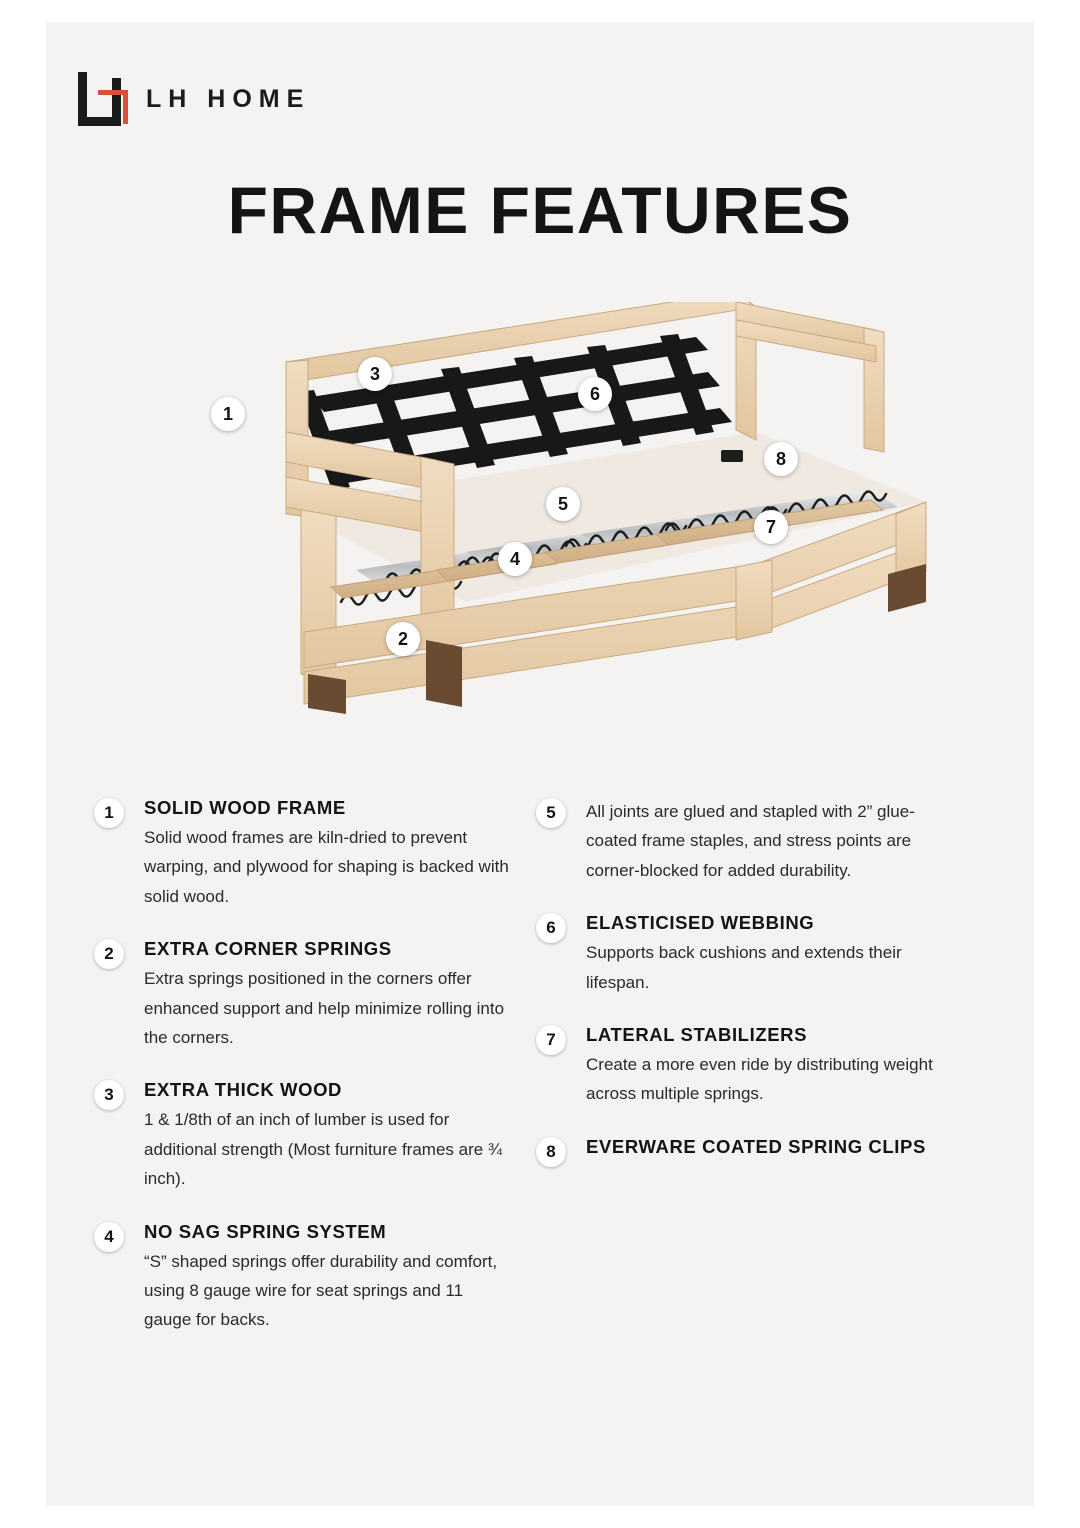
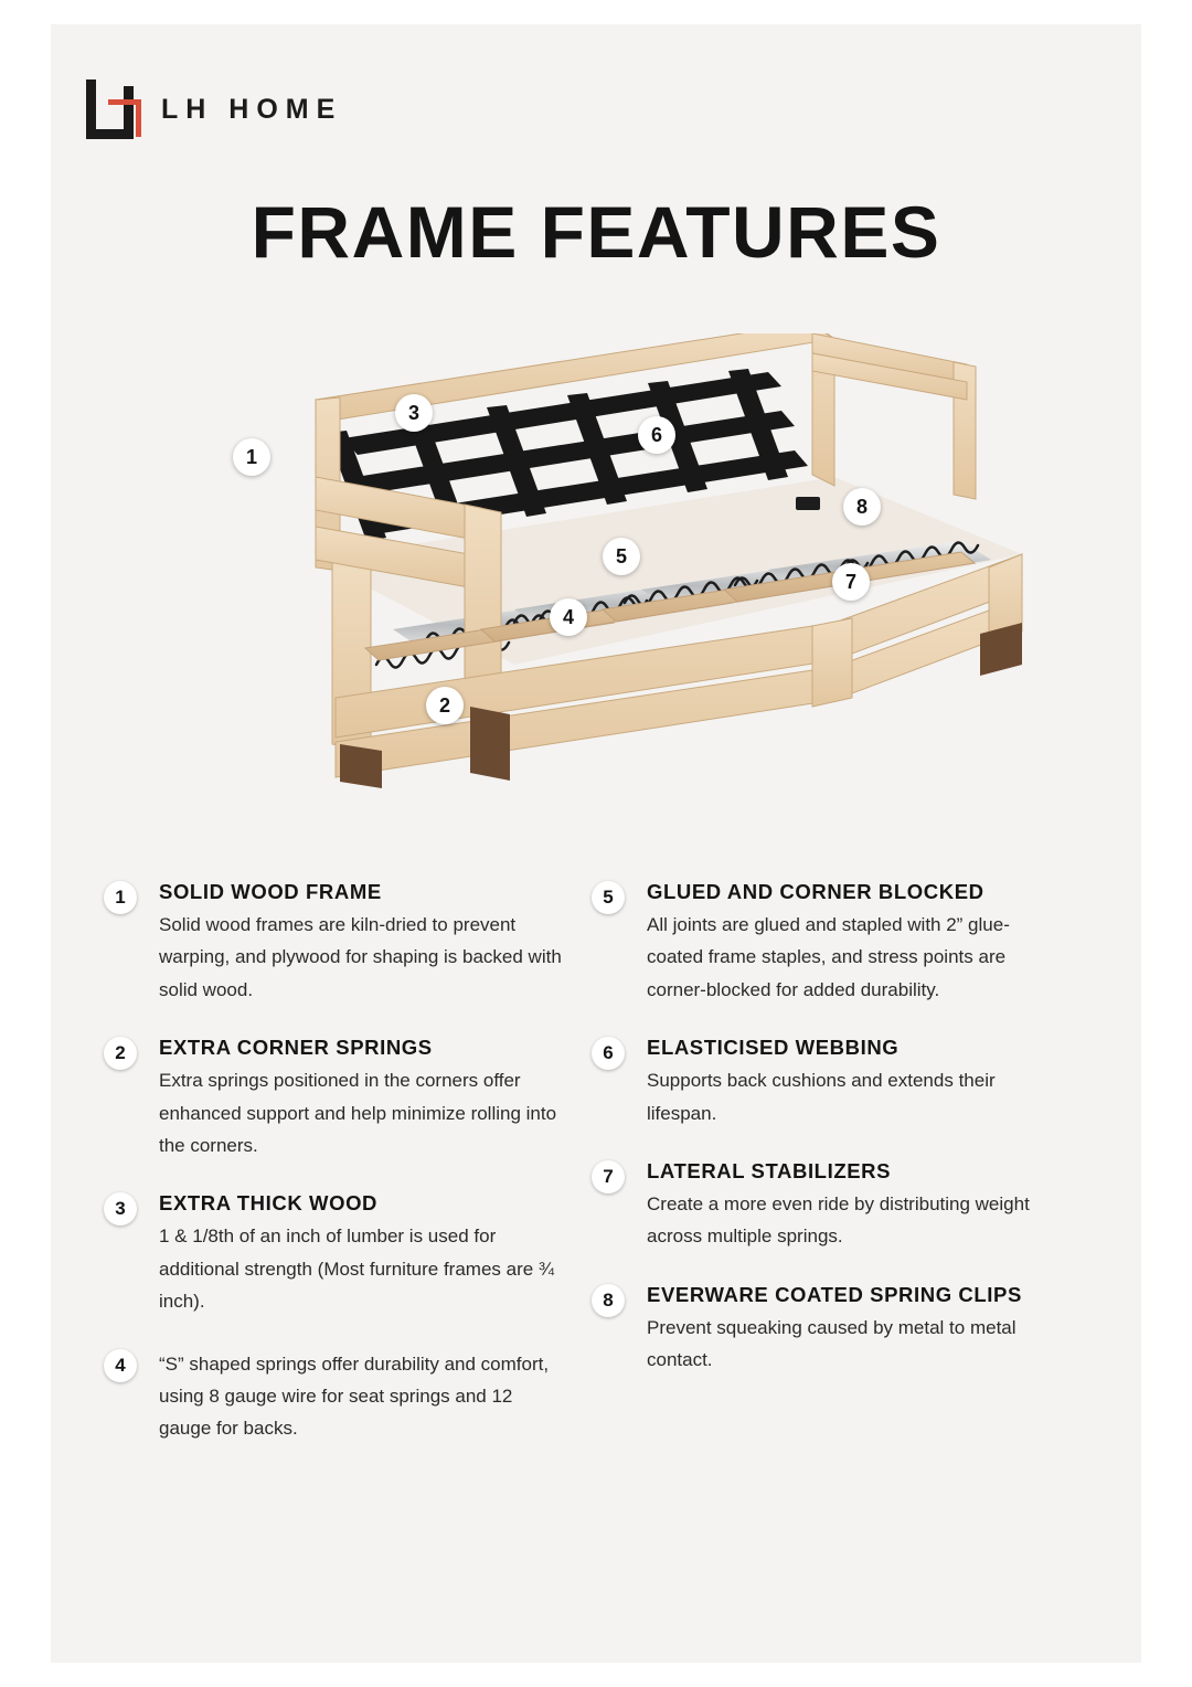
  LH HOME
  FRAME FEATURES
  1
  2
  3
  4
  5
  6
  7
  8
  1
  SOLID WOOD FRAME
  Solid wood frames are kiln-dried to prevent warping, and plywood for shaping is backed with solid wood.
  2
  EXTRA CORNER SPRINGS
  Extra springs positioned in the corners offer enhanced support and help minimize rolling into the corners.
  3
  EXTRA THICK WOOD
  1 & 1/8th of an inch of lumber is used for additional strength (Most furniture frames are ¾ inch).
  4
- NO SAG SPRING SYSTEM
- “S” shaped springs offer durability and comfort, using 8 gauge wire for seat springs and 11 gauge for backs.
+ “S” shaped springs offer durability and comfort, using 8 gauge wire for seat springs and 12 gauge for backs.
  5
+ GLUED AND CORNER BLOCKED
  All joints are glued and stapled with 2” glue-coated frame staples, and stress points are corner-blocked for added durability.
  6
  ELASTICISED WEBBING
  Supports back cushions and extends their lifespan.
  7
  LATERAL STABILIZERS
  Create a more even ride by distributing weight across multiple springs.
  8
  EVERWARE COATED SPRING CLIPS
+ Prevent squeaking caused by metal to metal contact.
